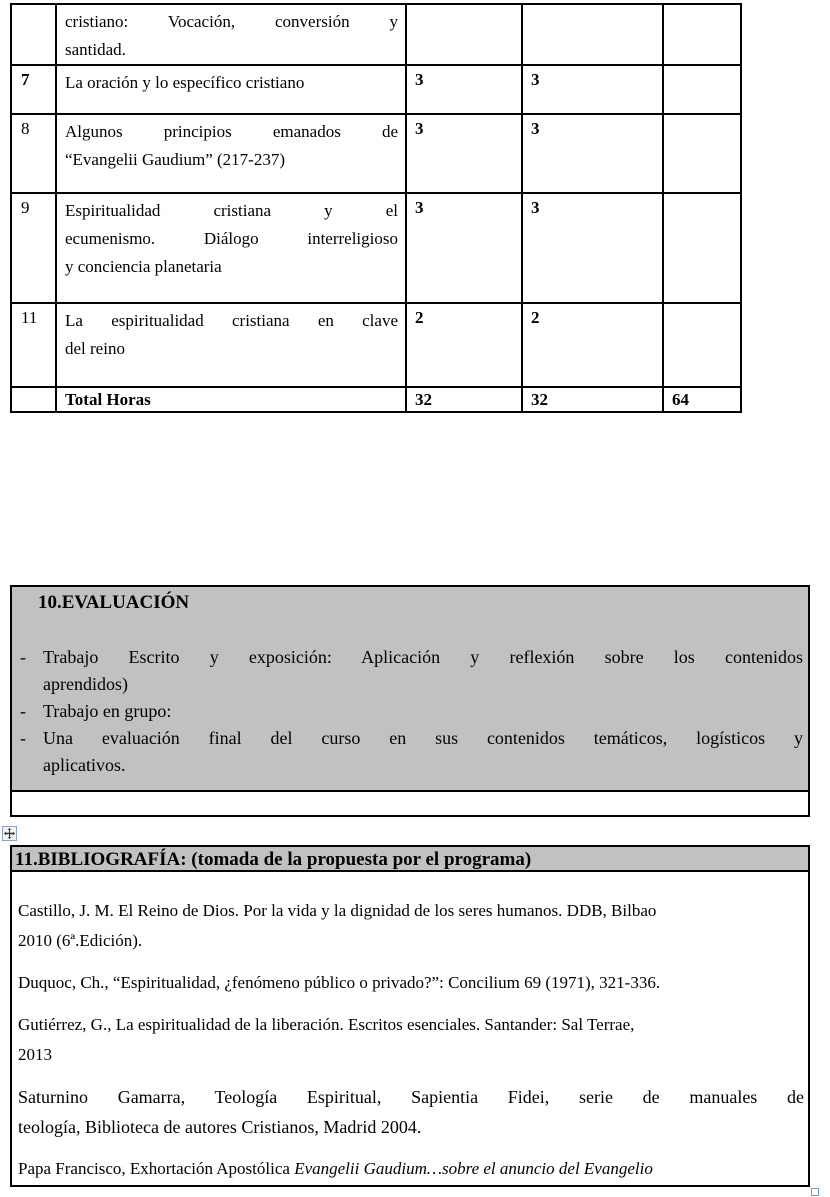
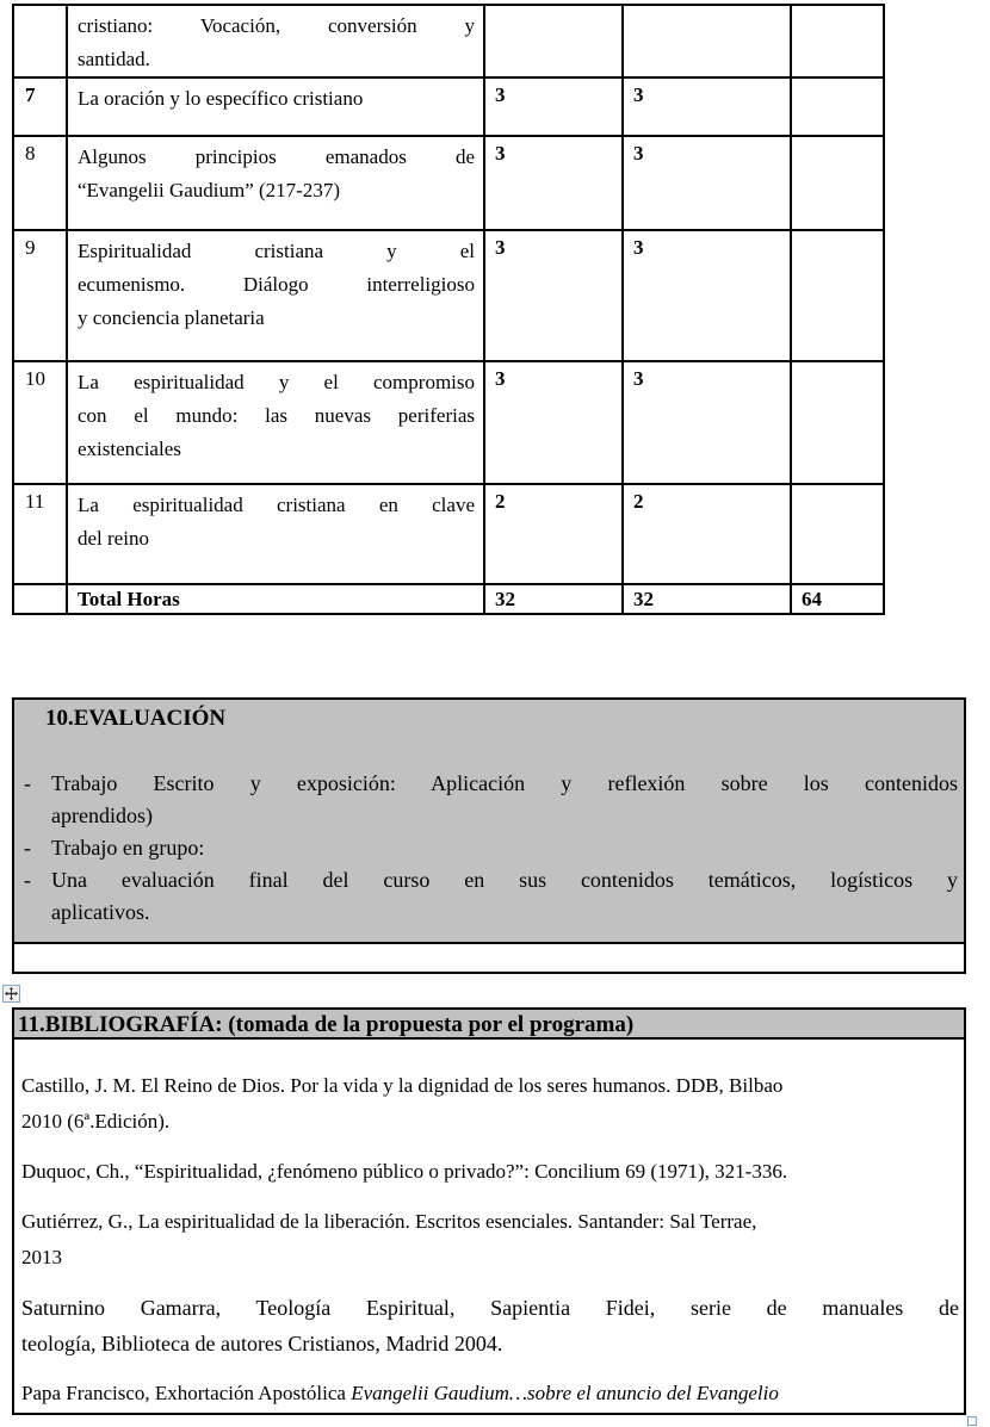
  	cristiano: Vocación, conversión ysantidad.
  7	La oración y lo específico cristiano	3	3
  8	Algunos principios emanados de“Evangelii Gaudium” (217-237)	3	3
  9	Espiritualidad cristiana y elecumenismo. Diálogo interreligiosoy conciencia planetaria	3	3
+ 10	La espiritualidad y el compromisocon el mundo: las nuevas periferiasexistenciales	3	3
  11	La espiritualidad cristiana en clavedel reino	2	2
  	Total Horas	32	32	64
  10.EVALUACIÓN
  -
  Trabajo Escrito y exposición: Aplicación y reflexión sobre los contenidos
  aprendidos)
  -
  Trabajo en grupo:
  -
  Una evaluación final del curso en sus contenidos temáticos, logísticos y
  aplicativos.
  11.BIBLIOGRAFÍA: (tomada de la propuesta por el programa)
  Castillo, J. M. El Reino de Dios. Por la vida y la dignidad de los seres humanos. DDB, Bilbao
  2010 (6ª.Edición).
  Duquoc, Ch., “Espiritualidad, ¿fenómeno público o privado?”: Concilium 69 (1971), 321-336.
  Gutiérrez, G., La espiritualidad de la liberación. Escritos esenciales. Santander: Sal Terrae,
  2013
  Saturnino Gamarra, Teología Espiritual, Sapientia Fidei, serie de manuales de
  teología, Biblioteca de autores Cristianos, Madrid 2004.
  Papa Francisco, Exhortación Apostólica Evangelii Gaudium…sobre el anuncio del Evangelio
